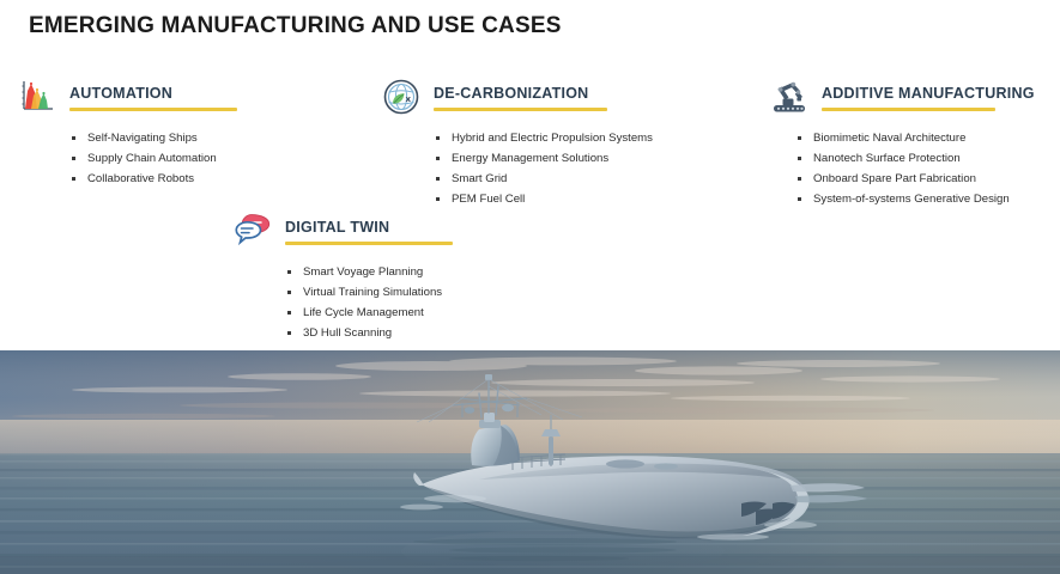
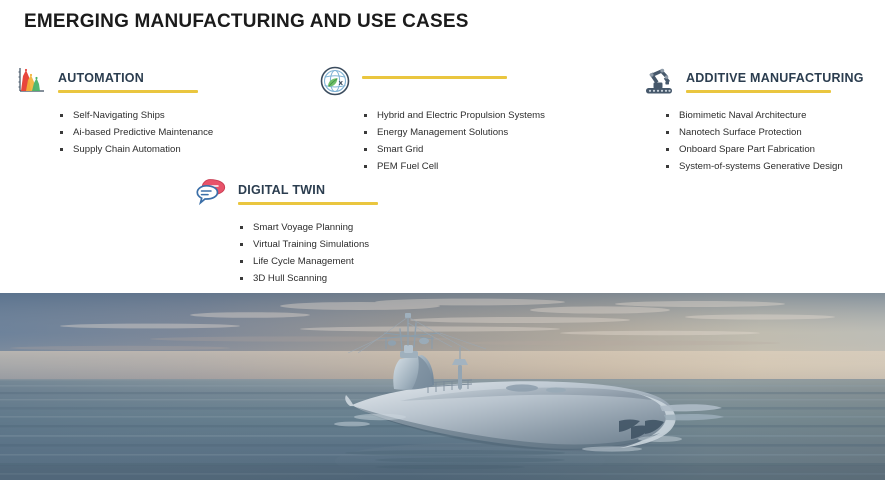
  EMERGING MANUFACTURING AND USE CASES
  AUTOMATION
  Self-Navigating Ships
+ Ai-based Predictive Maintenance
  Supply Chain Automation
- Collaborative Robots
  x
- DE-CARBONIZATION
  Hybrid and Electric Propulsion Systems
  Energy Management Solutions
  Smart Grid
  PEM Fuel Cell
  ADDITIVE MANUFACTURING
  Biomimetic Naval Architecture
  Nanotech Surface Protection
  Onboard Spare Part Fabrication
  System-of-systems Generative Design
  DIGITAL TWIN
  Smart Voyage Planning
  Virtual Training Simulations
  Life Cycle Management
  3D Hull Scanning
